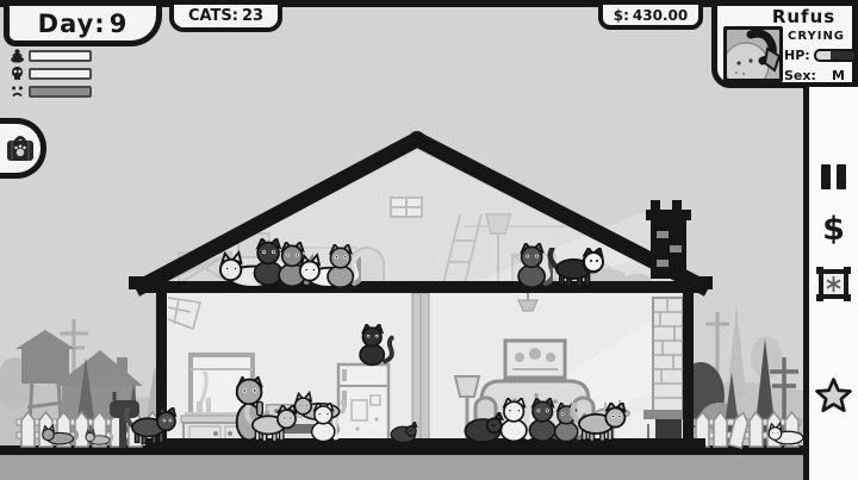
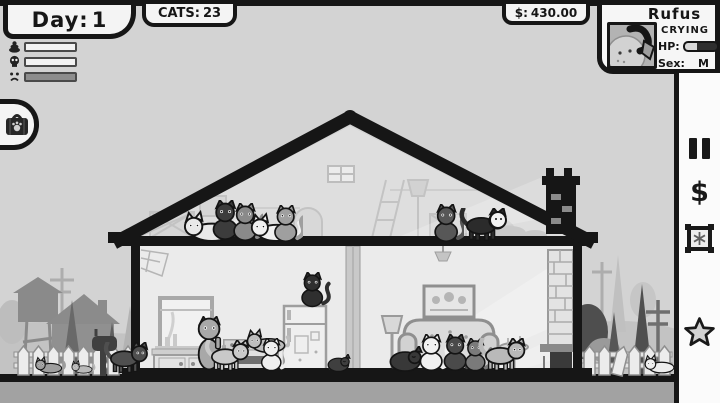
  Day:
- 9
+ 1
  CATS:
  23
  $:
  430.00
  Rufus
  CRYING
  HP:
  Sex:
  M
  $
